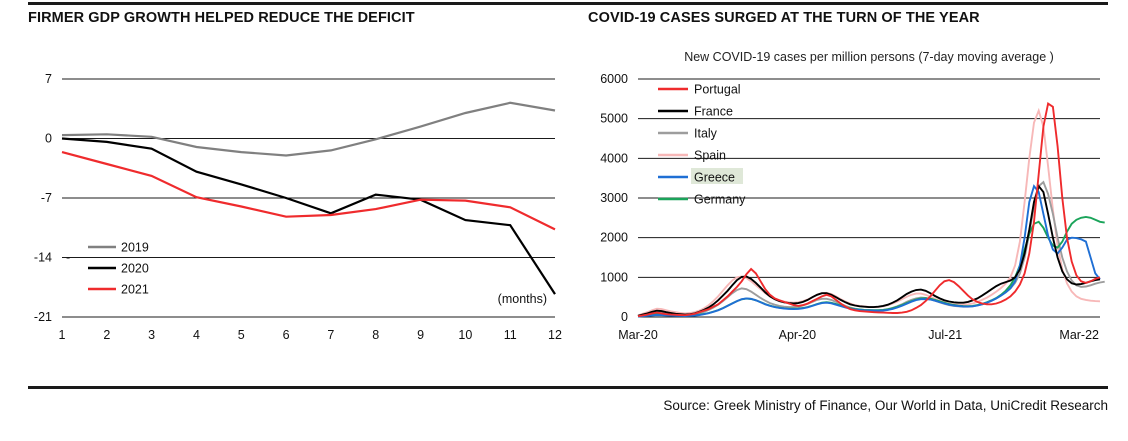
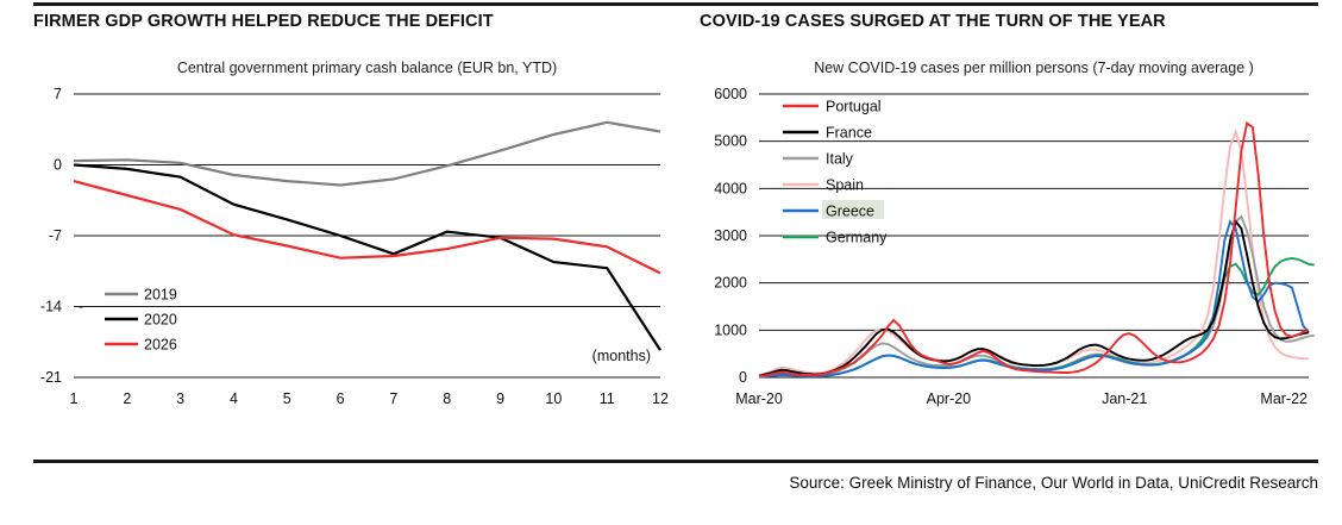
  FIRMER GDP GROWTH HELPED REDUCE THE DEFICIT
  COVID-19 CASES SURGED AT THE TURN OF THE YEAR
+ Central government primary cash balance (EUR bn, YTD)
  7
  0
  -7
  -14
  -21
  -
  1
  2
  3
  4
  5
  6
  7
  8
  9
  10
  11
  12
  (months)
  2019
  2020
- 2021
+ 2026
  New COVID-19 cases per million persons (7-day moving average )
  0
  1000
  2000
  3000
  4000
  5000
  6000
  Mar-20
  Apr-20
- Jul-21
+ Jan-21
  Mar-22
  Portugal
  France
  Italy
  Spain
  Greece
  Germany
  Source: Greek Ministry of Finance, Our World in Data, UniCredit Research
